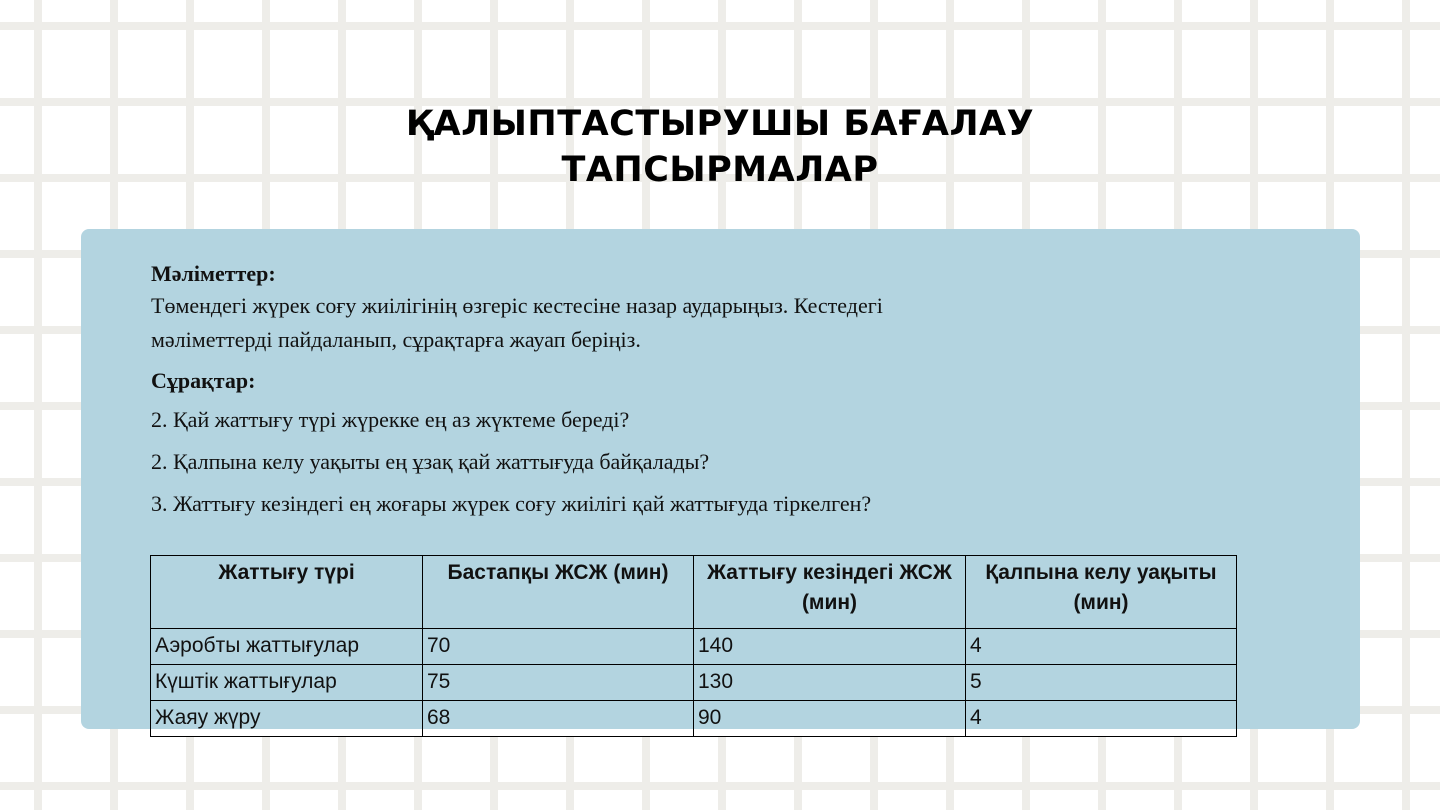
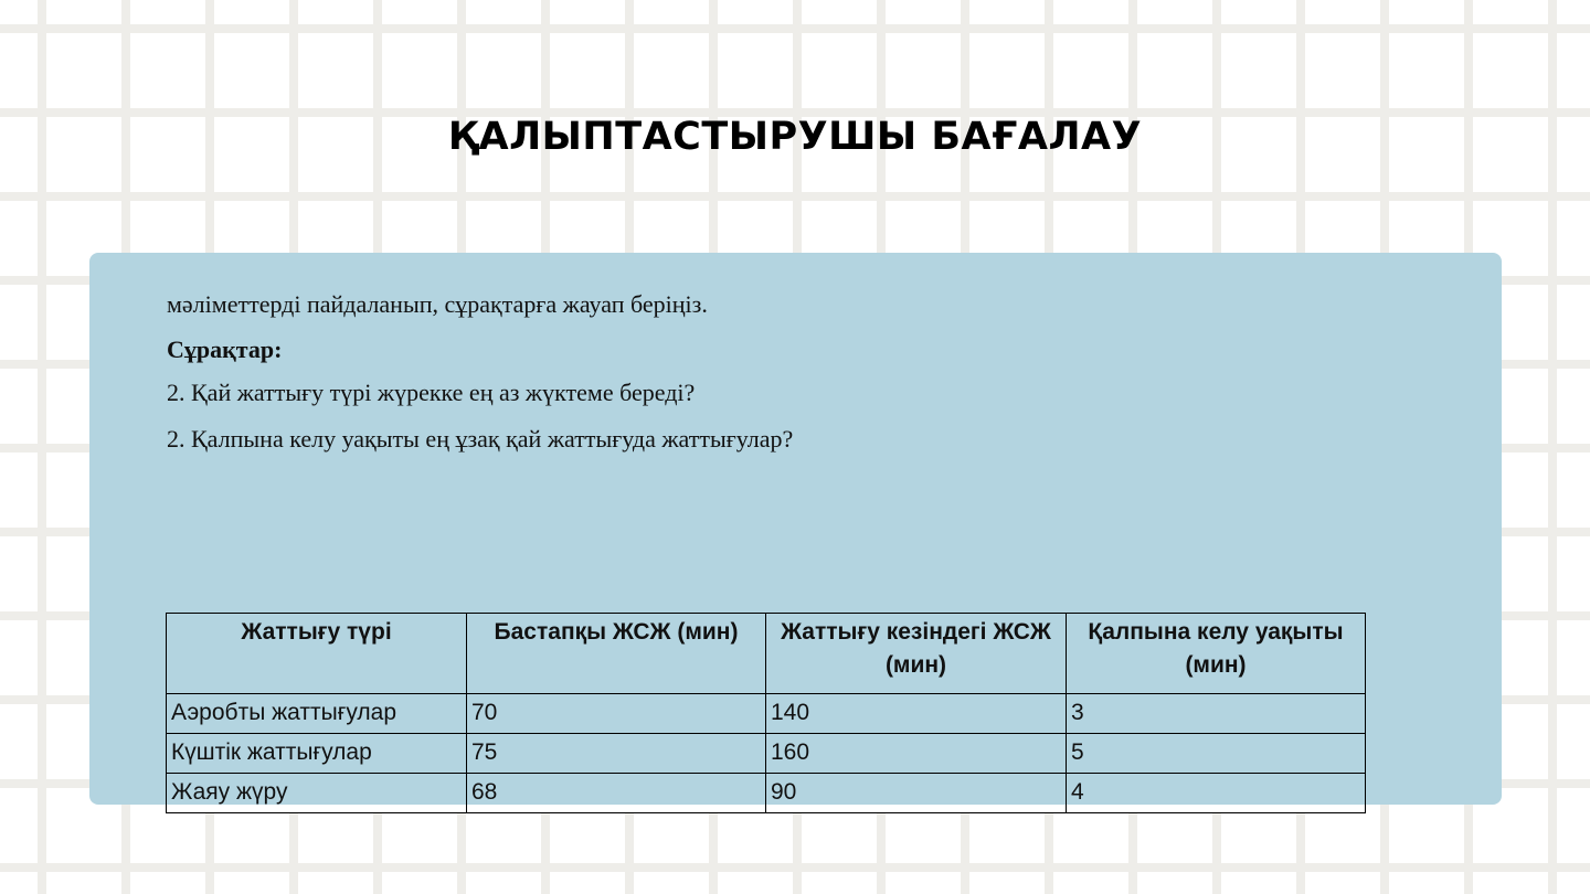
  ҚАЛЫПТАСТЫРУШЫ БАҒАЛАУ
- ТАПСЫРМАЛАР
- Мәліметтер:
- Төмендегі жүрек соғу жиілігінің өзгеріс кестесіне назар аударыңыз. Кестедегі
  мәліметтерді пайдаланып, сұрақтарға жауап беріңіз.
  Сұрақтар:
  2. Қай жаттығу түрі жүрекке ең аз жүктеме береді?
- 2. Қалпына келу уақыты ең ұзақ қай жаттығуда байқалады?
+ 2. Қалпына келу уақыты ең ұзақ қай жаттығуда жаттығулар?
- 3. Жаттығу кезіндегі ең жоғары жүрек соғу жиілігі қай жаттығуда тіркелген?
  Жаттығу түрі	Бастапқы ЖСЖ (мин)	Жаттығу кезіндегі ЖСЖ (мин)	Қалпына келу уақыты (мин)
- Аэробты жаттығулар	70	140	4
+ Аэробты жаттығулар	70	140	3
- Күштік жаттығулар	75	130	5
+ Күштік жаттығулар	75	160	5
  Жаяу жүру	68	90	4
